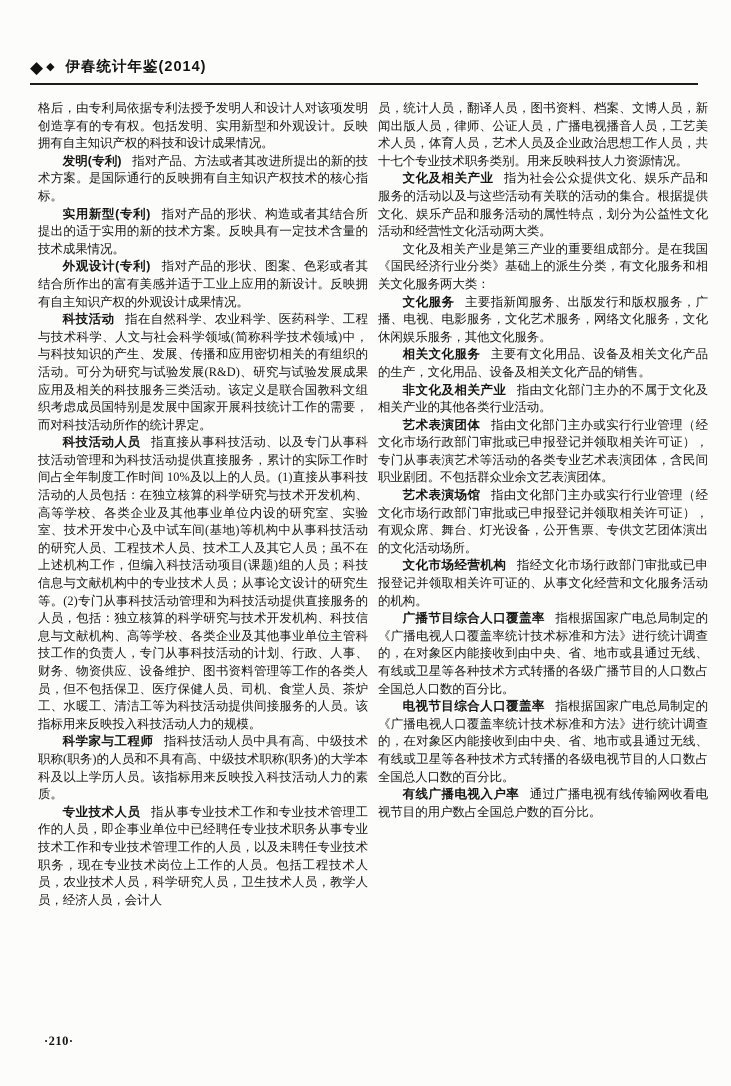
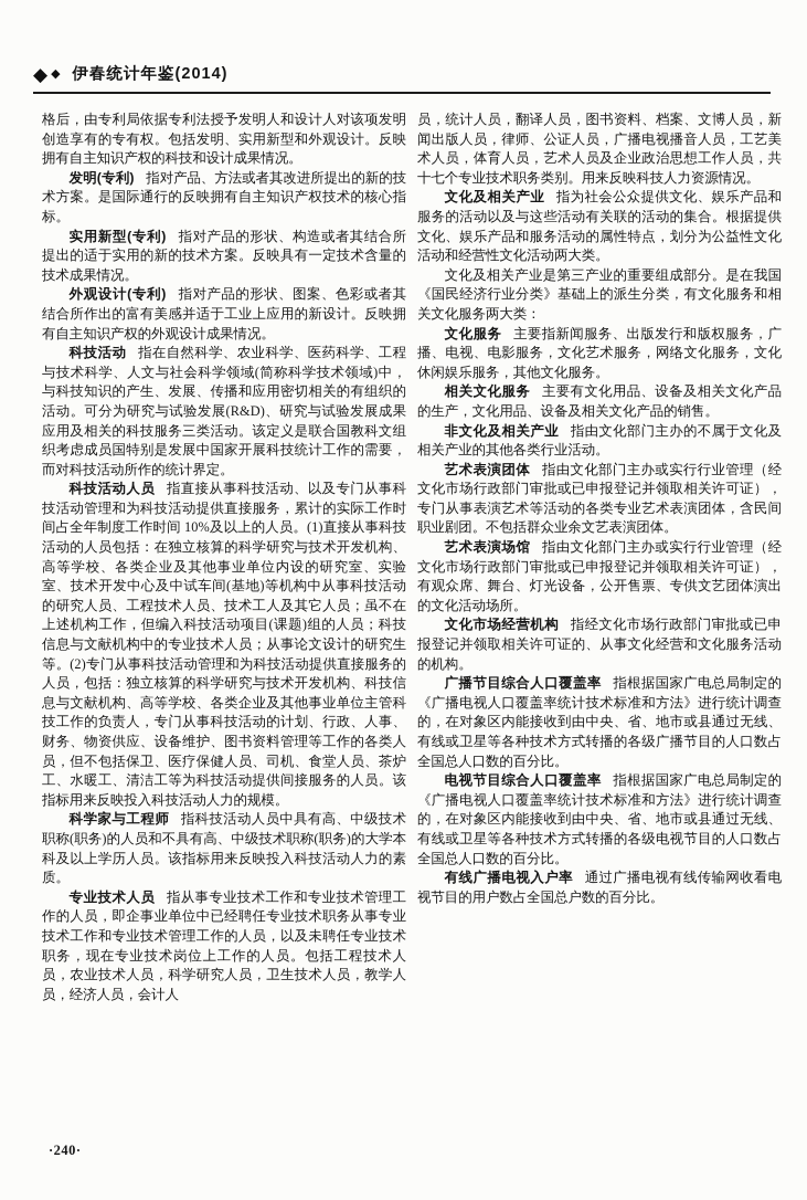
  ◆
  ◆
  伊春统计年鉴(2014)
  格后，由专利局依据专利法授予发明人和设计人对该项发明创造享有的专有权。包括发明、实用新型和外观设计。反映拥有自主知识产权的科技和设计成果情况。
  发明(专利) 指对产品、方法或者其改进所提出的新的技术方案。是国际通行的反映拥有自主知识产权技术的核心指标。
  实用新型(专利) 指对产品的形状、构造或者其结合所提出的适于实用的新的技术方案。反映具有一定技术含量的技术成果情况。
  外观设计(专利) 指对产品的形状、图案、色彩或者其结合所作出的富有美感并适于工业上应用的新设计。反映拥有自主知识产权的外观设计成果情况。
  科技活动 指在自然科学、农业科学、医药科学、工程与技术科学、人文与社会科学领域(简称科学技术领域)中，与科技知识的产生、发展、传播和应用密切相关的有组织的活动。可分为研究与试验发展(R&D)、研究与试验发展成果应用及相关的科技服务三类活动。该定义是联合国教科文组织考虑成员国特别是发展中国家开展科技统计工作的需要，而对科技活动所作的统计界定。
  科技活动人员 指直接从事科技活动、以及专门从事科技活动管理和为科技活动提供直接服务，累计的实际工作时间占全年制度工作时间 10%及以上的人员。(1)直接从事科技活动的人员包括：在独立核算的科学研究与技术开发机构、高等学校、各类企业及其他事业单位内设的研究室、实验室、技术开发中心及中试车间(基地)等机构中从事科技活动的研究人员、工程技术人员、技术工人及其它人员；虽不在上述机构工作，但编入科技活动项目(课题)组的人员；科技信息与文献机构中的专业技术人员；从事论文设计的研究生等。(2)专门从事科技活动管理和为科技活动提供直接服务的人员，包括：独立核算的科学研究与技术开发机构、科技信息与文献机构、高等学校、各类企业及其他事业单位主管科技工作的负责人，专门从事科技活动的计划、行政、人事、财务、物资供应、设备维护、图书资料管理等工作的各类人员，但不包括保卫、医疗保健人员、司机、食堂人员、茶炉工、水暖工、清洁工等为科技活动提供间接服务的人员。该指标用来反映投入科技活动人力的规模。
  科学家与工程师 指科技活动人员中具有高、中级技术职称(职务)的人员和不具有高、中级技术职称(职务)的大学本科及以上学历人员。该指标用来反映投入科技活动人力的素质。
  专业技术人员 指从事专业技术工作和专业技术管理工作的人员，即企事业单位中已经聘任专业技术职务从事专业技术工作和专业技术管理工作的人员，以及未聘任专业技术职务，现在专业技术岗位上工作的人员。包括工程技术人员，农业技术人员，科学研究人员，卫生技术人员，教学人员，经济人员，会计人
  员，统计人员，翻译人员，图书资料、档案、文博人员，新闻出版人员，律师、公证人员，广播电视播音人员，工艺美术人员，体育人员，艺术人员及企业政治思想工作人员，共十七个专业技术职务类别。用来反映科技人力资源情况。
  文化及相关产业 指为社会公众提供文化、娱乐产品和服务的活动以及与这些活动有关联的活动的集合。根据提供文化、娱乐产品和服务活动的属性特点，划分为公益性文化活动和经营性文化活动两大类。
  文化及相关产业是第三产业的重要组成部分。是在我国《国民经济行业分类》基础上的派生分类，有文化服务和相关文化服务两大类：
  文化服务 主要指新闻服务、出版发行和版权服务，广播、电视、电影服务，文化艺术服务，网络文化服务，文化休闲娱乐服务，其他文化服务。
  相关文化服务 主要有文化用品、设备及相关文化产品的生产，文化用品、设备及相关文化产品的销售。
  非文化及相关产业 指由文化部门主办的不属于文化及相关产业的其他各类行业活动。
  艺术表演团体 指由文化部门主办或实行行业管理（经文化市场行政部门审批或已申报登记并领取相关许可证），专门从事表演艺术等活动的各类专业艺术表演团体，含民间职业剧团。不包括群众业余文艺表演团体。
  艺术表演场馆 指由文化部门主办或实行行业管理（经文化市场行政部门审批或已申报登记并领取相关许可证），有观众席、舞台、灯光设备，公开售票、专供文艺团体演出的文化活动场所。
  文化市场经营机构 指经文化市场行政部门审批或已申报登记并领取相关许可证的、从事文化经营和文化服务活动的机构。
  广播节目综合人口覆盖率 指根据国家广电总局制定的《广播电视人口覆盖率统计技术标准和方法》进行统计调查的，在对象区内能接收到由中央、省、地市或县通过无线、有线或卫星等各种技术方式转播的各级广播节目的人口数占全国总人口数的百分比。
  电视节目综合人口覆盖率 指根据国家广电总局制定的《广播电视人口覆盖率统计技术标准和方法》进行统计调查的，在对象区内能接收到由中央、省、地市或县通过无线、有线或卫星等各种技术方式转播的各级电视节目的人口数占全国总人口数的百分比。
  有线广播电视入户率 通过广播电视有线传输网收看电视节目的用户数占全国总户数的百分比。
- ·210·
+ ·240·
